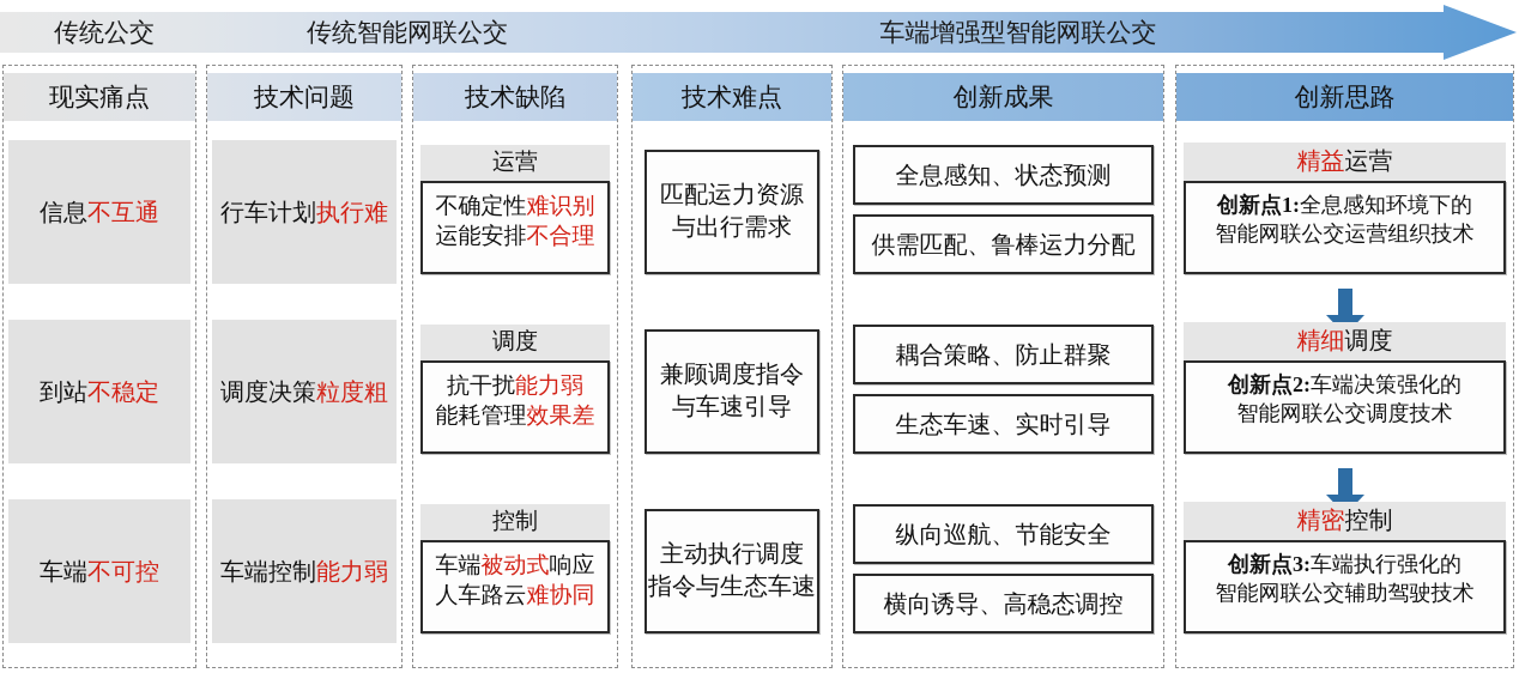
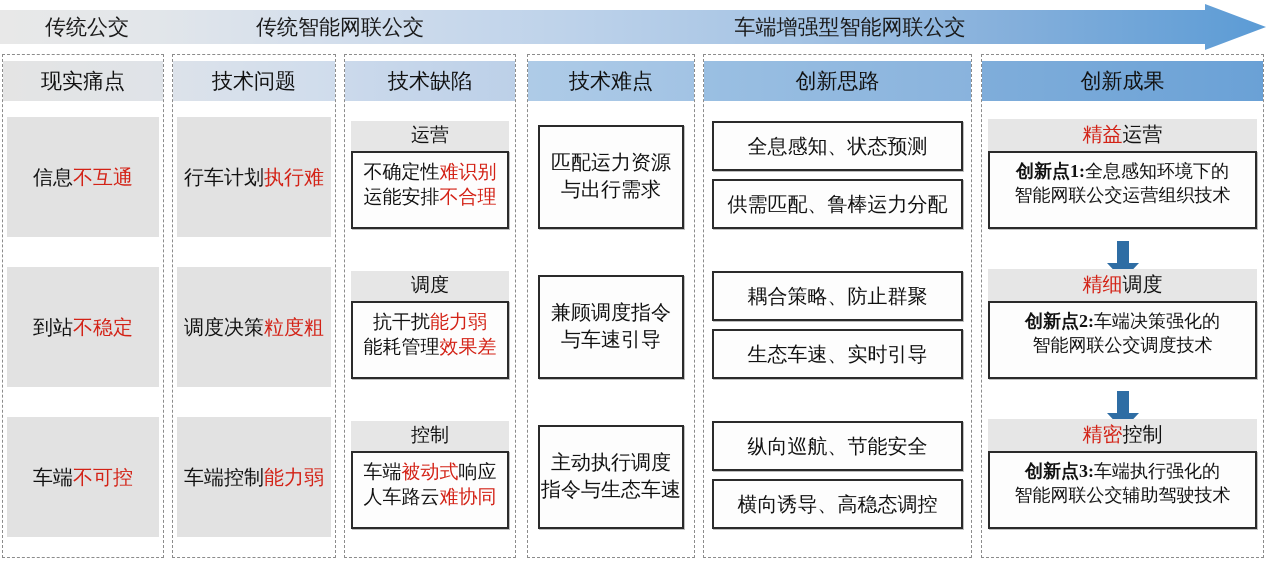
  传统公交
  传统智能网联公交
  车端增强型智能网联公交
  现实痛点
  信息
  不互通
  到站
  不稳定
  车端
  不可控
  技术问题
  行车计划
  执行难
  调度决策
  粒度粗
  车端控制
  能力弱
  技术缺陷
  运营
  不确定性难识别
  运能安排不合理
  调度
  抗干扰能力弱
  能耗管理效果差
  控制
  车端被动式响应
  人车路云难协同
  技术难点
  匹配运力资源
  与出行需求
  兼顾调度指令
  与车速引导
  主动执行调度
  指令与生态车速
- 创新成果
+ 创新思路
  全息感知、状态预测
  供需匹配、鲁棒运力分配
  耦合策略、防止群聚
  生态车速、实时引导
  纵向巡航、节能安全
  横向诱导、高稳态调控
- 创新思路
+ 创新成果
  精益运营
  创新点1:全息感知环境下的
  智能网联公交运营组织技术
  精细调度
  创新点2:车端决策强化的
  智能网联公交调度技术
  精密控制
  创新点3:车端执行强化的
  智能网联公交辅助驾驶技术
